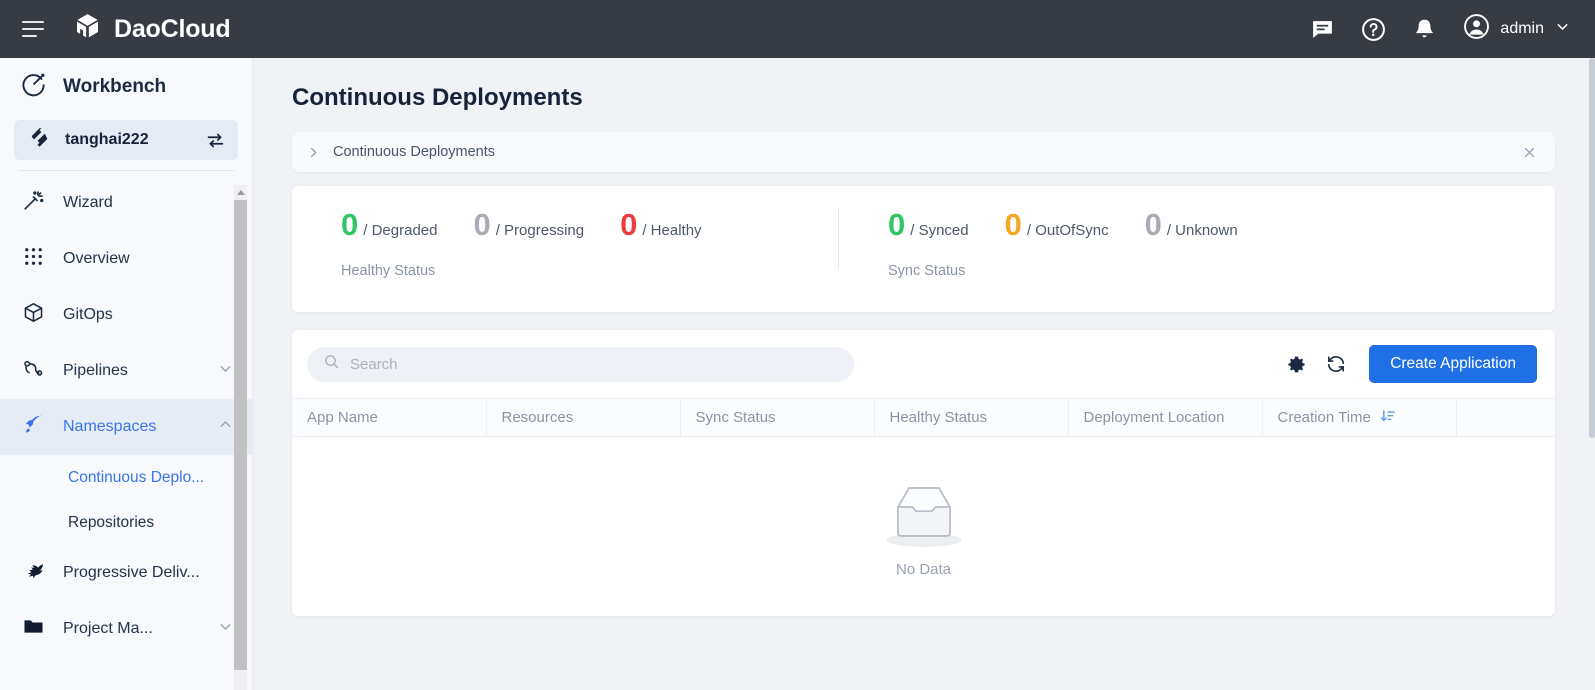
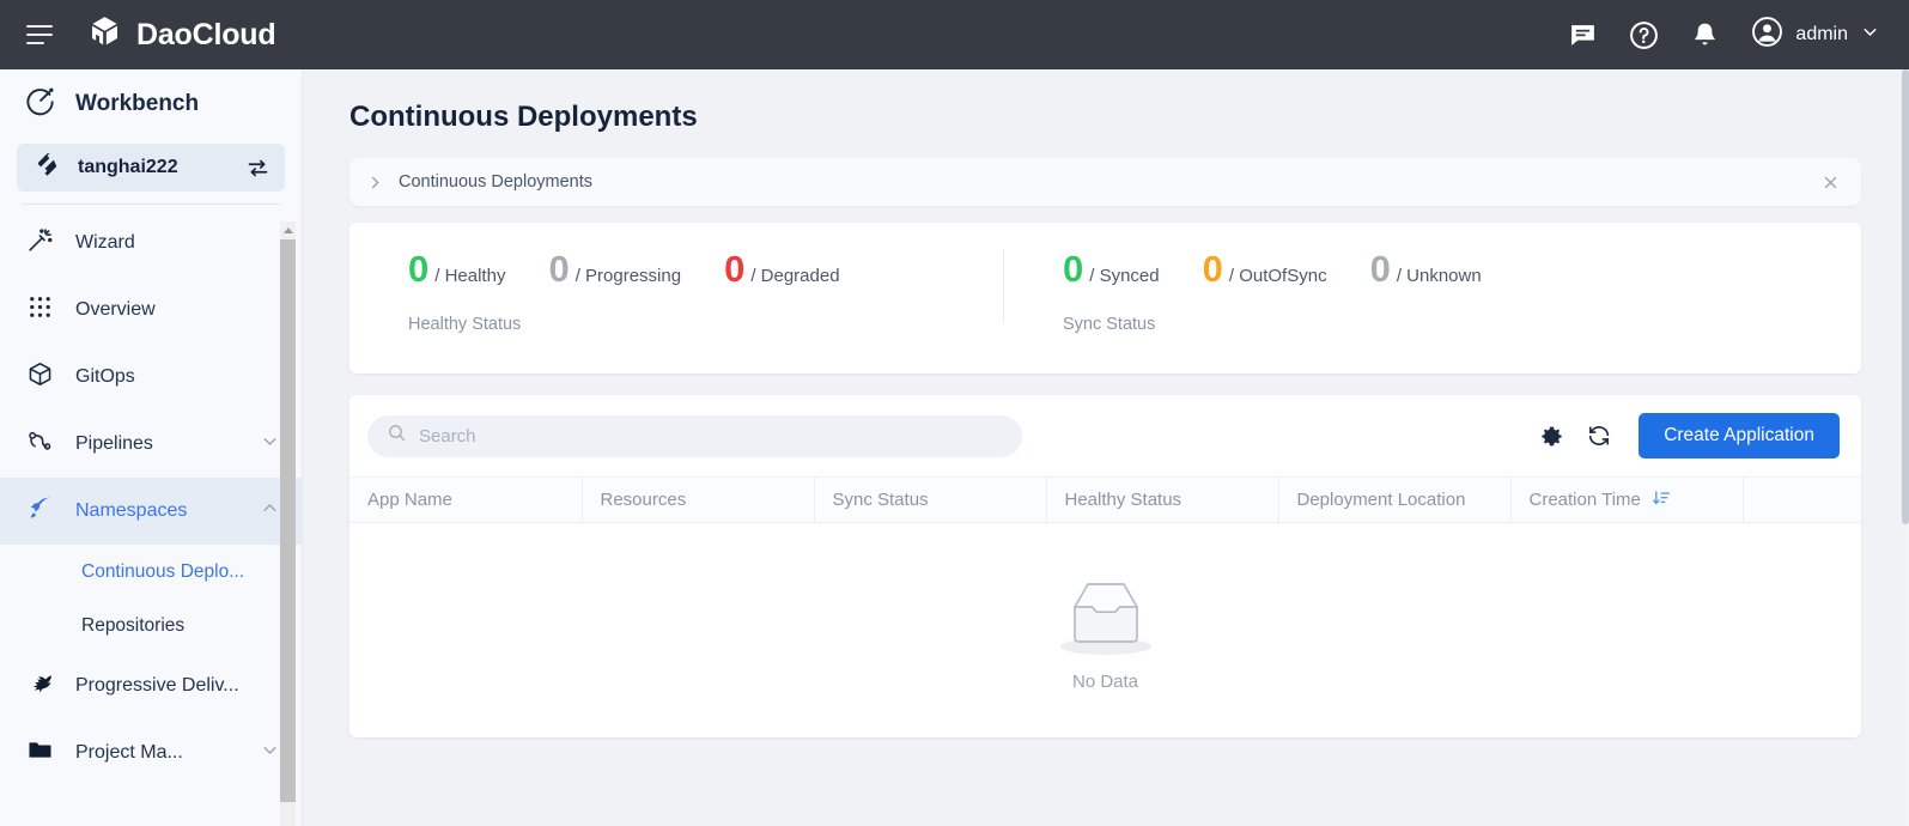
  DaoCloud
  admin
  Workbench
  tanghai222
  Wizard
  Overview
  GitOps
  Pipelines
  Namespaces
  Continuous Deplo...
  Repositories
  Progressive Deliv...
  Project Ma...
  Continuous Deployments
  Continuous Deployments
  0
- / Degraded
+ / Healthy
  0
  / Progressing
  0
- / Healthy
+ / Degraded
  Healthy Status
  0
  / Synced
  0
  / OutOfSync
  0
  / Unknown
  Sync Status
  Search
  Create Application
  App Name	Resources	Sync Status	Healthy Status	Deployment Location	Creation Time
  No Data
